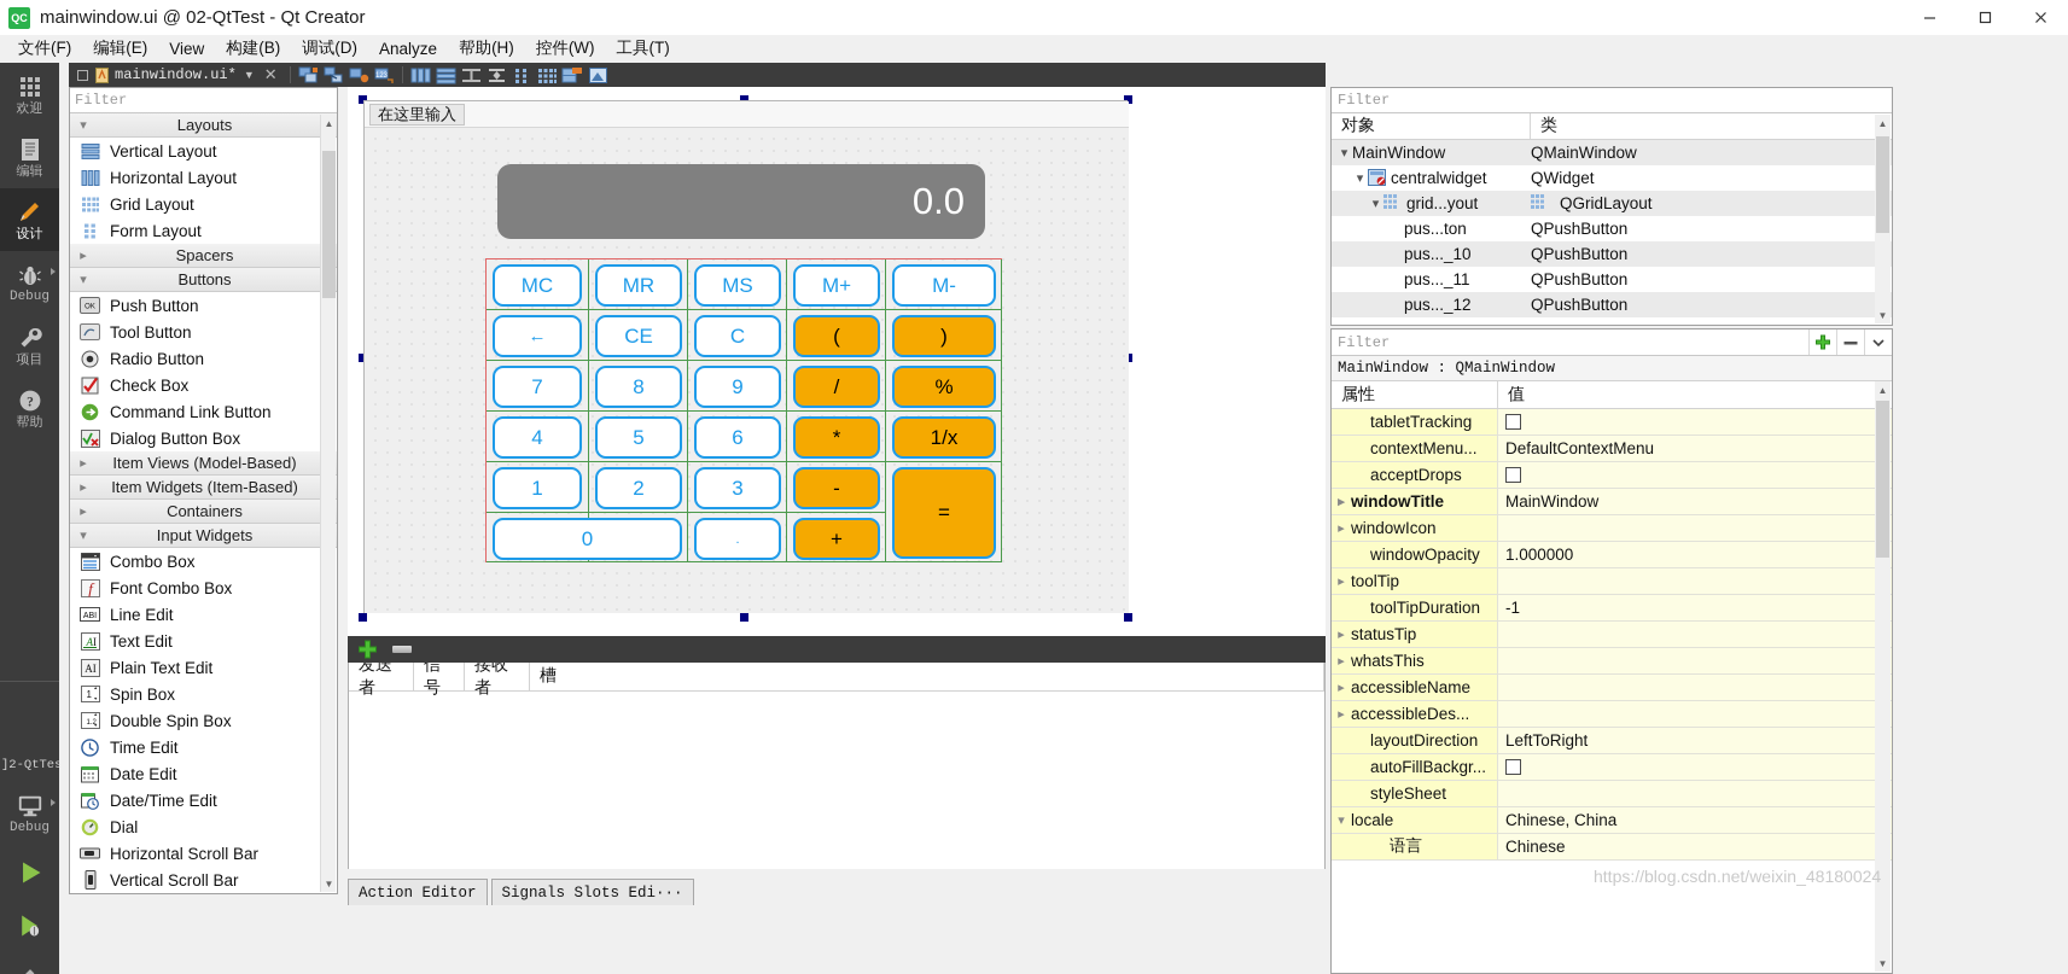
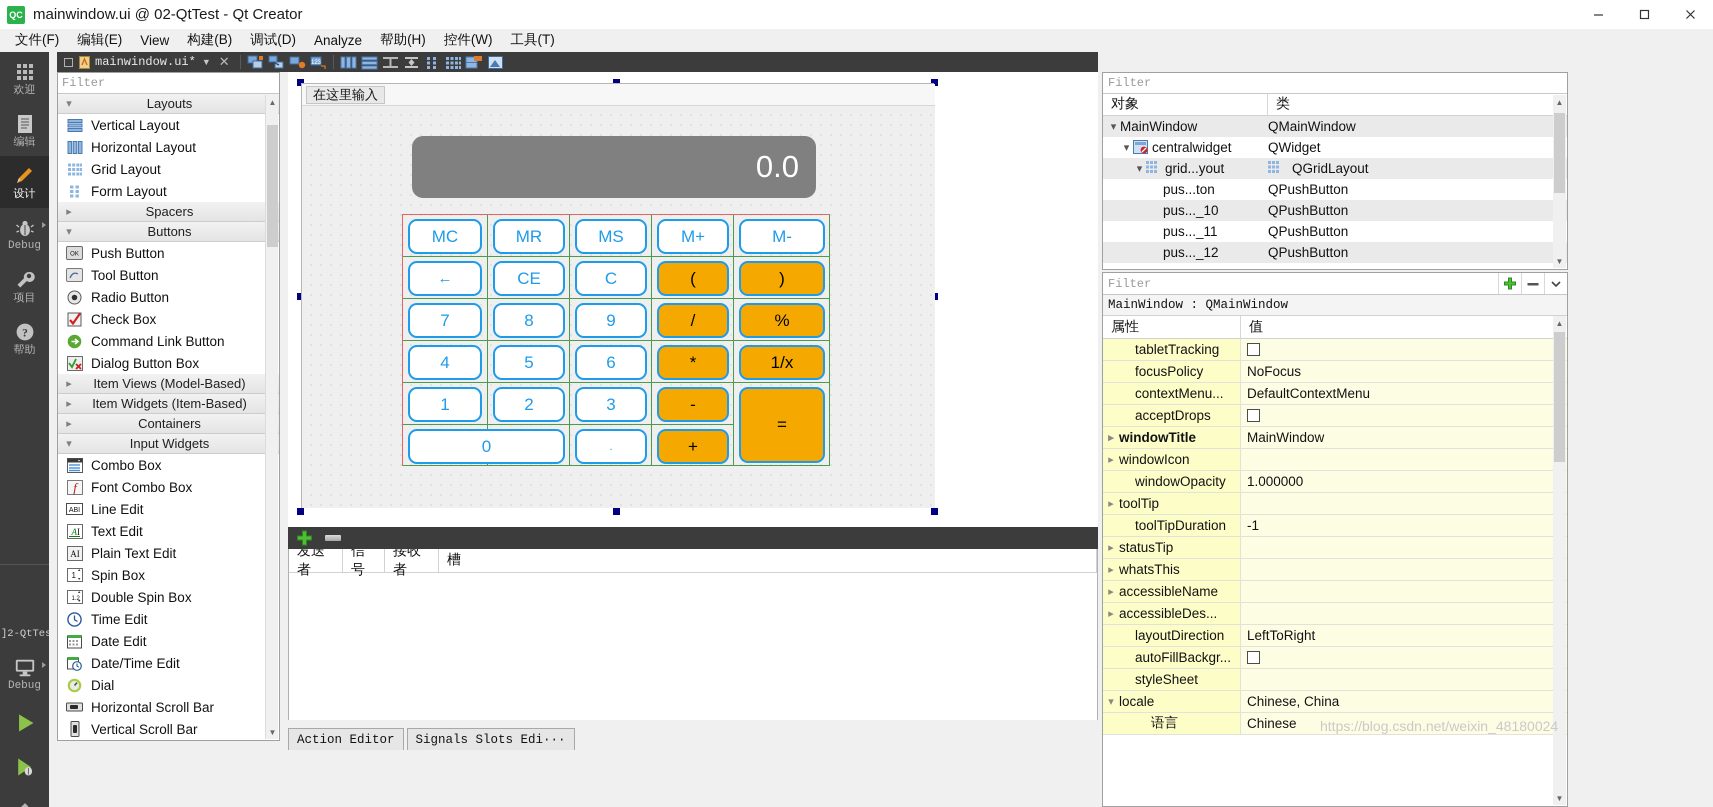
  QC
  mainwindow.ui @ 02-QtTest - Qt Creator
  文件(F)
  编辑(E)
  View
  构建(B)
  调试(D)
  Analyze
  帮助(H)
  控件(W)
  工具(T)
  欢迎
  编辑
  设计
  Debug
  项目
  ?
  帮助
  ]2-QtTes
  Debug
  mainwindow.ui*
  ▼
  ✕
  Filter
  ▾
  Layouts
  Vertical Layout
  Horizontal Layout
  Grid Layout
  Form Layout
  ▸
  Spacers
  ▾
  Buttons
  Push Button
  Tool Button
  Radio Button
  Check Box
  Command Link Button
  Dialog Button Box
  ▸
  Item Views (Model-Based)
  ▸
  Item Widgets (Item-Based)
  ▸
  Containers
  ▾
  Input Widgets
  Combo Box
  f
  Font Combo Box
  Line Edit
  A
  I
  Text Edit
  AI
  Plain Text Edit
  1
  Spin Box
  Double Spin Box
  Time Edit
  Date Edit
  Date/Time Edit
  Dial
  Horizontal Scroll Bar
  Vertical Scroll Bar
  ▲
  ▼
  在这里输入
  0.0
  MC
  MR
  MS
  M+
  M-
  ←
  CE
  C
  (
  )
  7
  8
  9
  /
  %
  4
  5
  6
  *
  1/x
  1
  2
  3
  -
  =
  0
  .
  +
  发送者
  信号
  接收者
  槽
  Action Editor
  Signals Slots Edi···
  Filter
  对象
  类
  ▾
  MainWindow
  QMainWindow
  ▾
  centralwidget
  QWidget
  ▾
  grid...yout
  QGridLayout
  pus...ton
  QPushButton
  pus..._10
  QPushButton
  pus..._11
  QPushButton
  pus..._12
  QPushButton
  ▲
  ▼
  Filter
  MainWindow : QMainWindow
  属性
  值
  tabletTracking
+ focusPolicy
+ NoFocus
  contextMenu...
  DefaultContextMenu
  acceptDrops
  ▸
  windowTitle
  MainWindow
  ▸
  windowIcon
  windowOpacity
  1.000000
  ▸
  toolTip
  toolTipDuration
  -1
  ▸
  statusTip
  ▸
  whatsThis
  ▸
  accessibleName
  ▸
  accessibleDes...
  layoutDirection
  LeftToRight
  autoFillBackgr...
  styleSheet
  ▾
  locale
  Chinese, China
  语言
  Chinese
  ▲
  ▼
  https://blog.csdn.net/weixin_48180024
